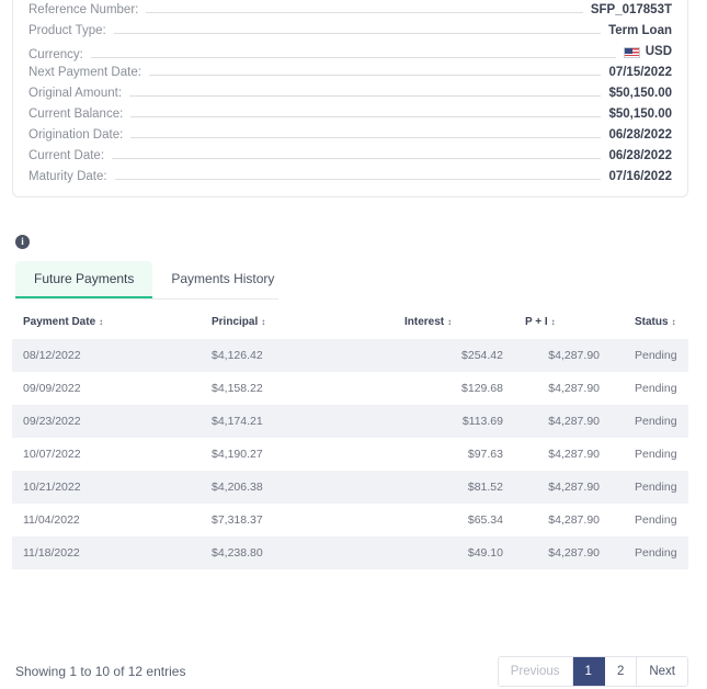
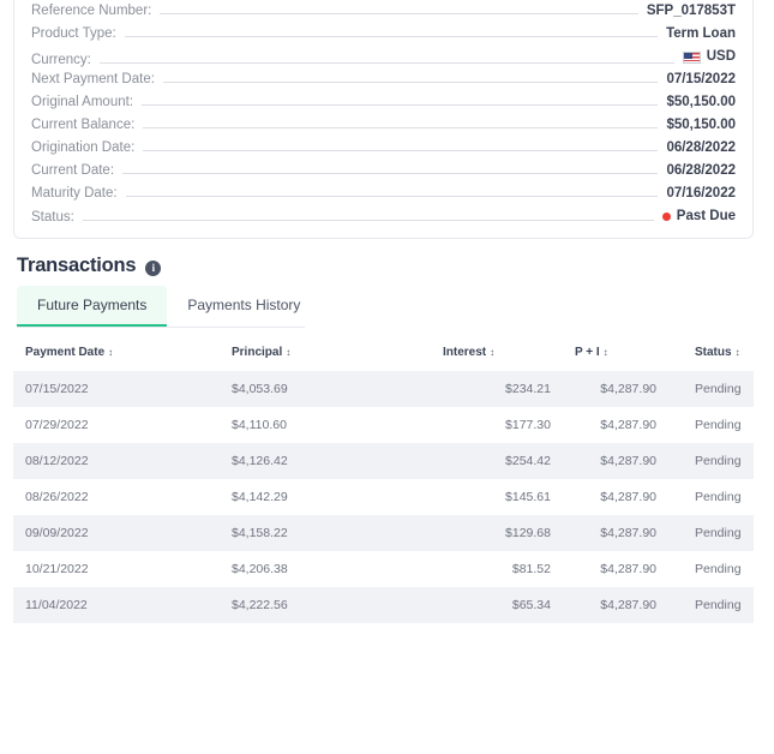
  Reference Number:
  SFP_017853T
  Product Type:
  Term Loan
  Currency:
  USD
  Next Payment Date:
  07/15/2022
  Original Amount:
  $50,150.00
  Current Balance:
  $50,150.00
  Origination Date:
  06/28/2022
  Current Date:
  06/28/2022
  Maturity Date:
  07/16/2022
+ Status:
+ Past Due
+ Transactions
  i
  Future Payments
  Payments History
  Payment Date ↕	Principal ↕	Interest ↕	P + I ↕	Status ↕
+ 07/15/2022	$4,053.69	$234.21	$4,287.90	Pending
+ 07/29/2022	$4,110.60	$177.30	$4,287.90	Pending
  08/12/2022	$4,126.42	$254.42	$4,287.90	Pending
+ 08/26/2022	$4,142.29	$145.61	$4,287.90	Pending
  09/09/2022	$4,158.22	$129.68	$4,287.90	Pending
- 09/23/2022	$4,174.21	$113.69	$4,287.90	Pending
- 10/07/2022	$4,190.27	$97.63	$4,287.90	Pending
  10/21/2022	$4,206.38	$81.52	$4,287.90	Pending
- 11/04/2022	$7,318.37	$65.34	$4,287.90	Pending
+ 11/04/2022	$4,222.56	$65.34	$4,287.90	Pending
- 11/18/2022	$4,238.80	$49.10	$4,287.90	Pending
- Showing 1 to 10 of 12 entries
- Previous
- 1
- 2
- Next
